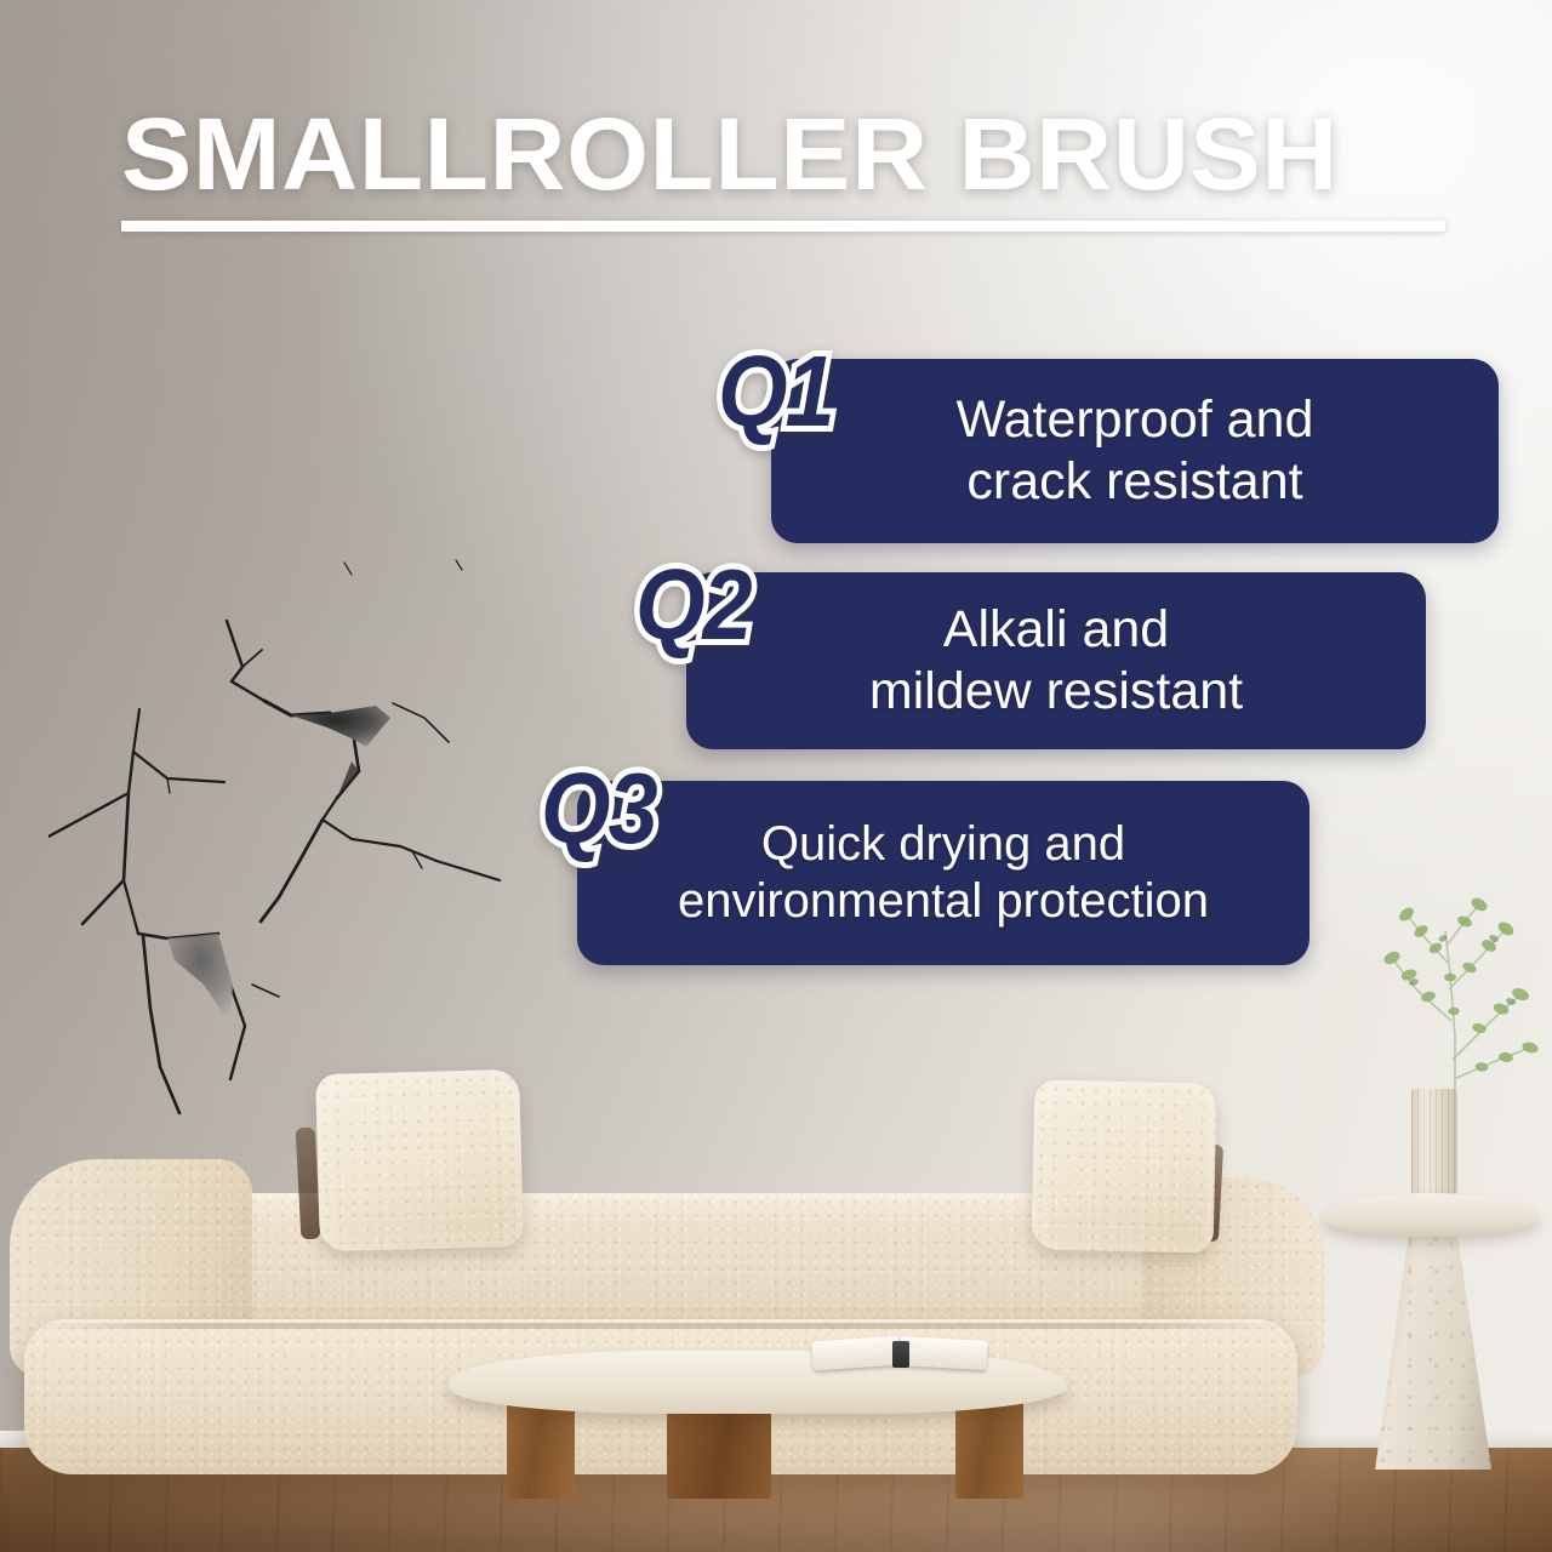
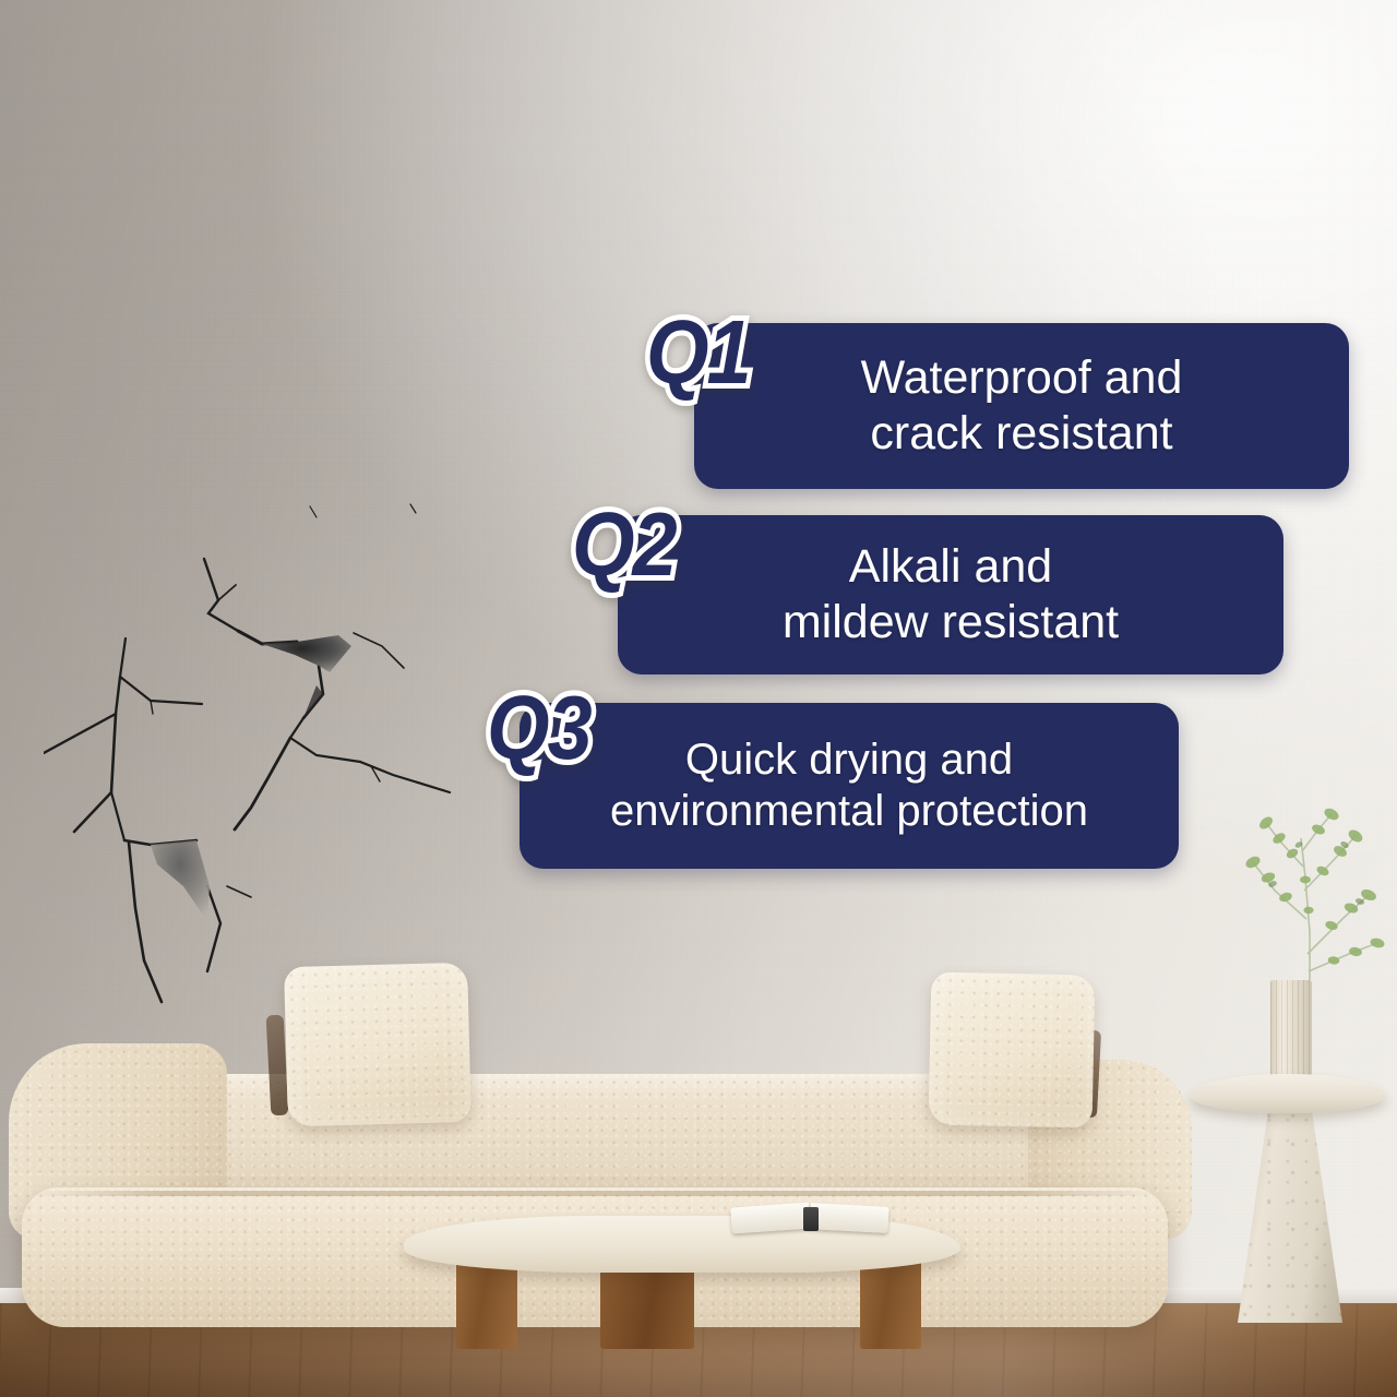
- SMALLROLLER BRUSH
  Waterproof and
  crack resistant
  Q1
  Alkali and
  mildew resistant
  Q2
  Quick drying and
  environmental protection
  Q3
